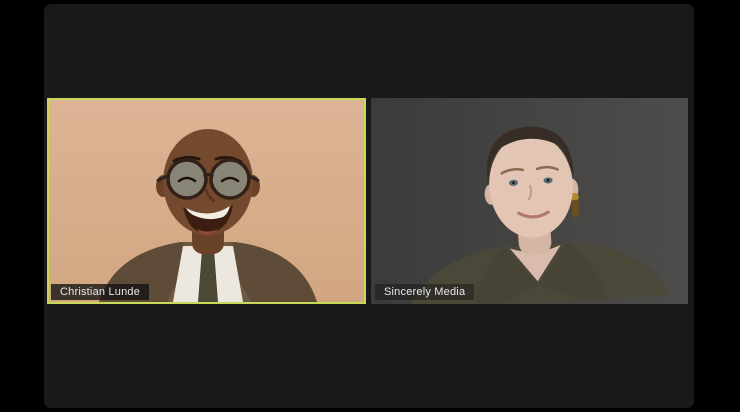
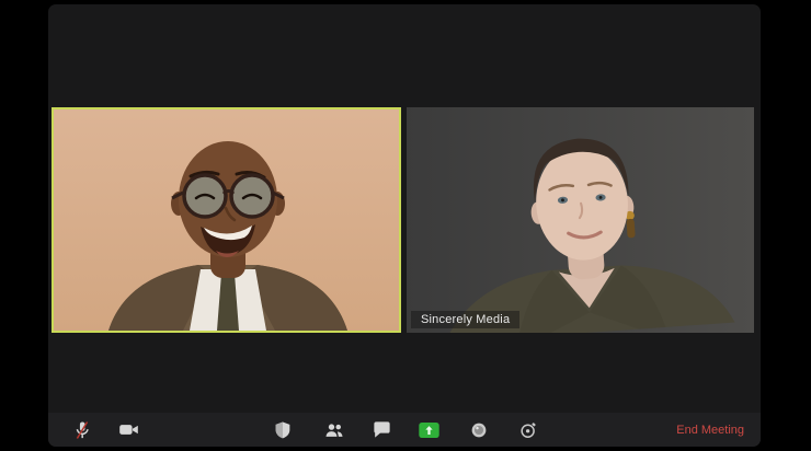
- Christian Lunde
  Sincerely Media
+ End Meeting
